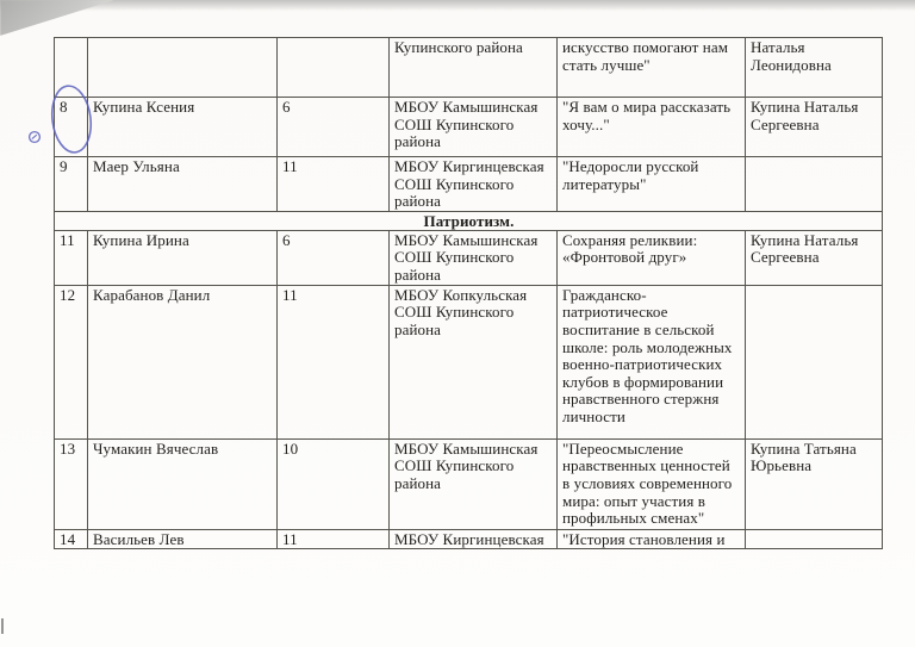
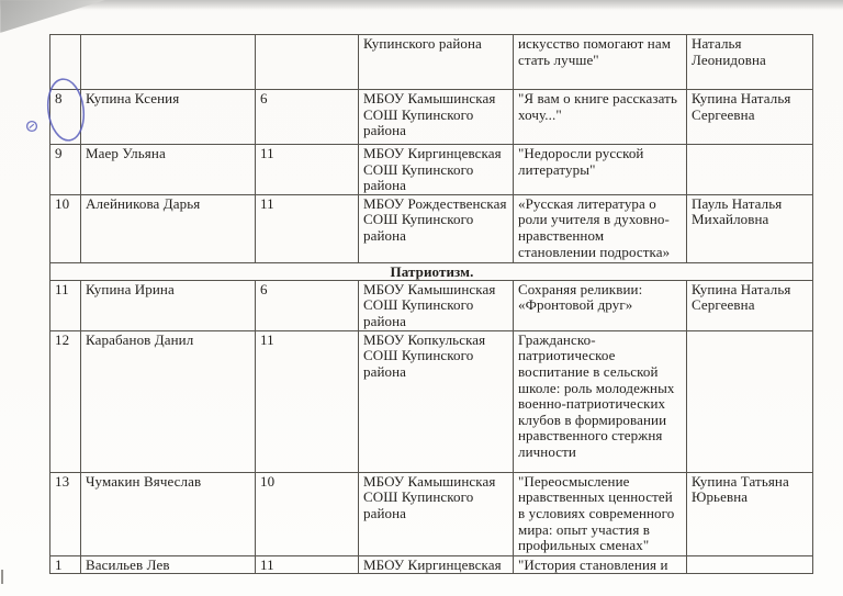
  			Купинского района	искусство помогают нам стать лучше"	Наталья Леонидовна
- 8	Купина Ксения	6	МБОУ Камышинская СОШ Купинского района	"Я вам о мира рассказать хочу..."	Купина Наталья Сергеевна
+ 8	Купина Ксения	6	МБОУ Камышинская СОШ Купинского района	"Я вам о книге рассказать хочу..."	Купина Наталья Сергеевна
  9	Маер Ульяна	11	МБОУ Киргинцевская СОШ Купинского района	"Недоросли русской литературы"
+ 10	Алейникова Дарья	11	МБОУ Рождественская СОШ Купинского района	«Русская литература о роли учителя в духовно-нравственном становлении подростка»	Пауль Наталья Михайловна
  Патриотизм.
  11	Купина Ирина	6	МБОУ Камышинская СОШ Купинского района	Сохраняя реликвии: «Фронтовой друг»	Купина Наталья Сергеевна
  12	Карабанов Данил	11	МБОУ Копкульская СОШ Купинского района	Гражданско-патриотическое воспитание в сельской школе: роль молодежных военно-патриотических клубов в формировании нравственного стержня личности
  13	Чумакин Вячеслав	10	МБОУ Камышинская СОШ Купинского района	"Переосмысление нравственных ценностей в условиях современного мира: опыт участия в профильных сменах"	Купина Татьяна Юрьевна
- 14	Васильев Лев	11	МБОУ Киргинцевская	"История становления и
+ 1	Васильев Лев	11	МБОУ Киргинцевская	"История становления и
